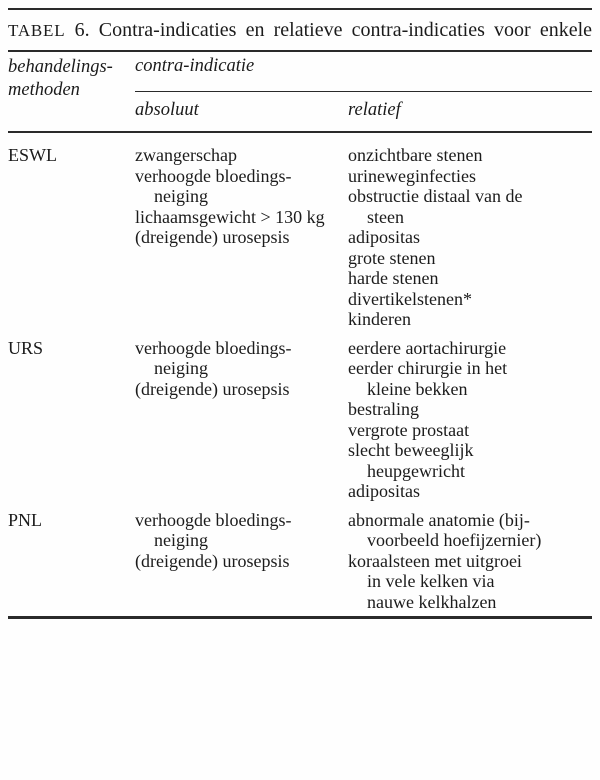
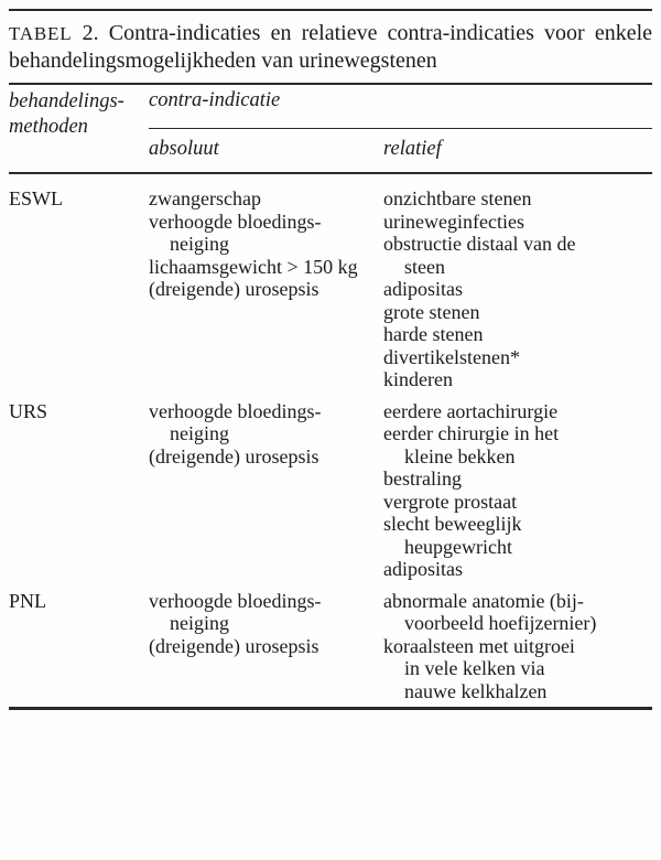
- TABEL 6. Contra-indicaties en relatieve contra-indicaties voor enkele
+ TABEL 2. Contra-indicaties en relatieve contra-indicaties voor enkele
+ behandelingsmogelijkheden van urinewegstenen
  behandelings-
  methoden
  contra-indicatie
  absoluut
  relatief
  ESWL
  zwangerschap
  verhoogde bloedings-
  neiging
- lichaamsgewicht > 130 kg
+ lichaamsgewicht > 150 kg
  (dreigende) urosepsis
  onzichtbare stenen
  urineweginfecties
  obstructie distaal van de
  steen
  adipositas
  grote stenen
  harde stenen
  divertikelstenen*
  kinderen
  URS
  verhoogde bloedings-
  neiging
  (dreigende) urosepsis
  eerdere aortachirurgie
  eerder chirurgie in het
  kleine bekken
  bestraling
  vergrote prostaat
  slecht beweeglijk
  heupgewricht
  adipositas
  PNL
  verhoogde bloedings-
  neiging
  (dreigende) urosepsis
  abnormale anatomie (bij-
  voorbeeld hoefijzernier)
  koraalsteen met uitgroei
  in vele kelken via
  nauwe kelkhalzen
